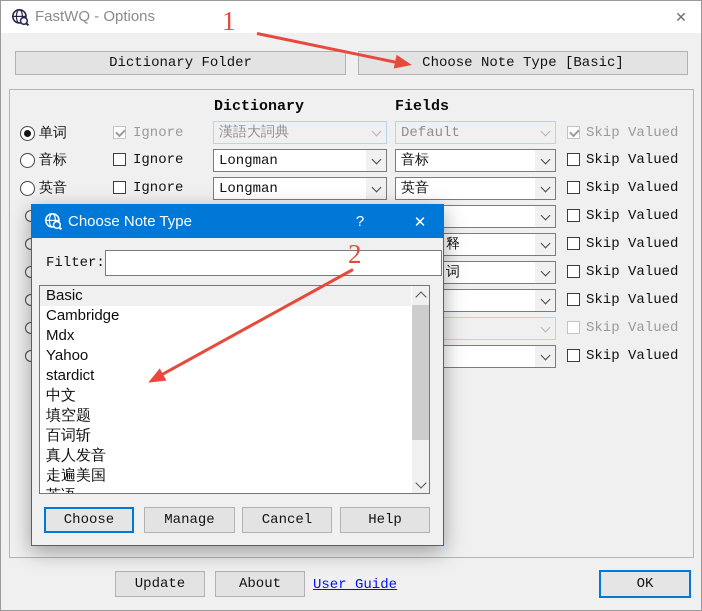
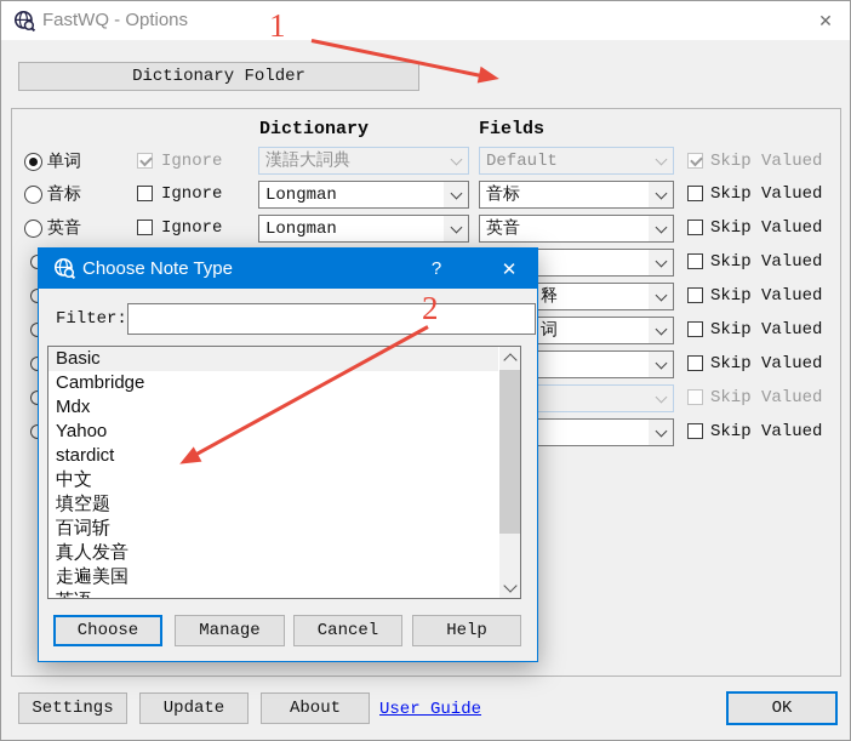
  FastWQ - Options
  ✕
  Dictionary Folder
- Choose Note Type [Basic]
  Dictionary
  Fields
  单词
  Ignore
  漢語大詞典
  Default
  Skip Valued
  音标
  Ignore
  Longman
  音标
  Skip Valued
  英音
  Ignore
  Longman
  英音
  Skip Valued
  Skip Valued
  释
  Skip Valued
  词
  Skip Valued
  Skip Valued
  Skip Valued
  Skip Valued
  Choose Note Type
  ?
  ✕
  Filter:
  Basic
  Cambridge
  Mdx
  Yahoo
  stardict
  中文
  填空题
  百词斩
  真人发音
  走遍美国
  Choose
  Manage
  Cancel
  Help
+ Settings
  Update
  About
  User Guide
  OK
  1
  2
